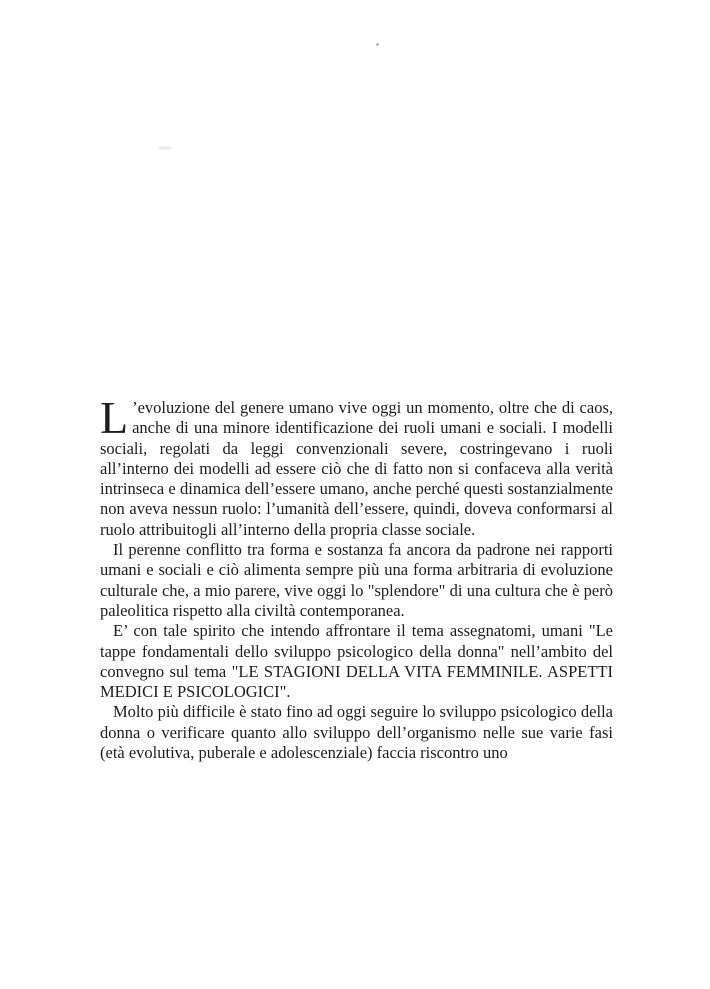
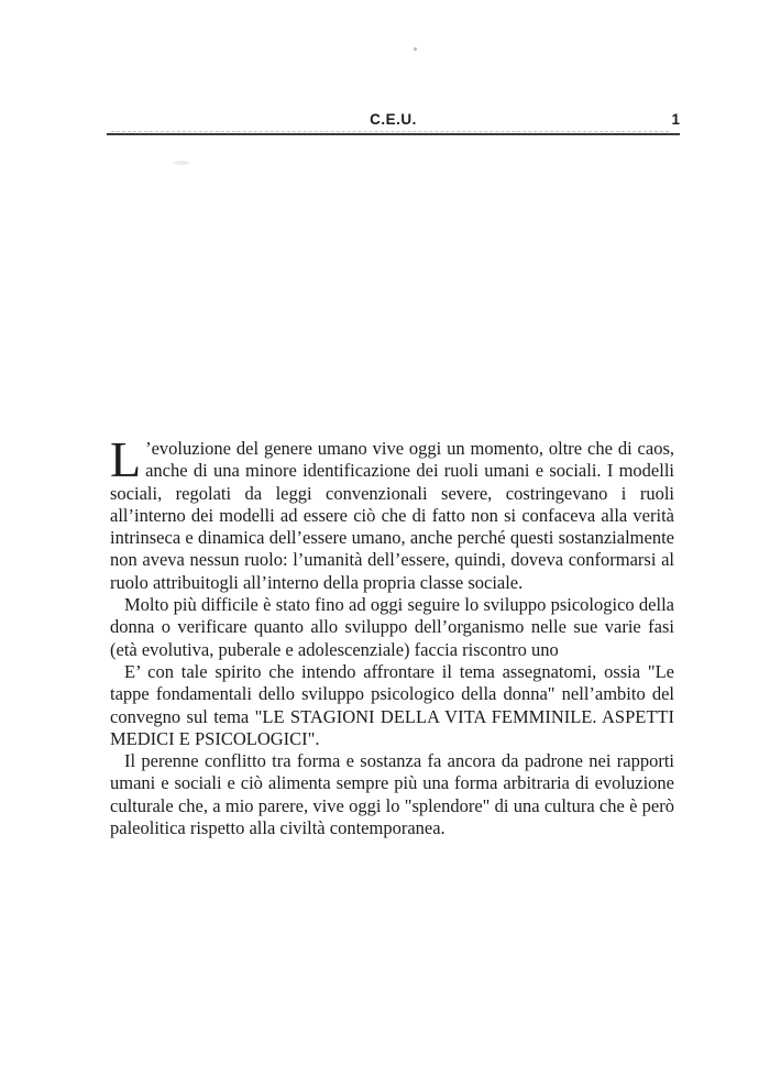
+ C.E.U.
+ 1
  L
  ’evoluzione del genere umano vive oggi un momento, oltre che di caos, anche di una minore identificazione dei ruoli umani e sociali. I modelli sociali, regolati da leggi convenzionali severe, costringevano i ruoli all’interno dei modelli ad essere ciò che di fatto non si confaceva alla verità intrinseca e dinamica dell’essere umano, anche perché questi sostanzialmente non aveva nessun ruolo: l’umanità dell’essere, quindi, doveva conformarsi al ruolo attribuitogli all’interno della propria classe sociale.
- Il perenne conflitto tra forma e sostanza fa ancora da padrone nei rapporti umani e sociali e ciò alimenta sempre più una forma arbitraria di evoluzione culturale che, a mio parere, vive oggi lo "splendore" di una cultura che è però paleolitica rispetto alla civiltà contemporanea.
+ Molto più difficile è stato fino ad oggi seguire lo sviluppo psicologico della donna o verificare quanto allo sviluppo dell’organismo nelle sue varie fasi (età evolutiva, puberale e adolescenziale) faccia riscontro uno
- E’ con tale spirito che intendo affrontare il tema assegnatomi, umani "Le tappe fondamentali dello sviluppo psicologico della donna" nell’ambito del convegno sul tema "LE STAGIONI DELLA VITA FEMMINILE. ASPETTI MEDICI E PSICOLOGICI".
+ E’ con tale spirito che intendo affrontare il tema assegnatomi, ossia "Le tappe fondamentali dello sviluppo psicologico della donna" nell’ambito del convegno sul tema "LE STAGIONI DELLA VITA FEMMINILE. ASPETTI MEDICI E PSICOLOGICI".
- Molto più difficile è stato fino ad oggi seguire lo sviluppo psicologico della donna o verificare quanto allo sviluppo dell’organismo nelle sue varie fasi (età evolutiva, puberale e adolescenziale) faccia riscontro uno
+ Il perenne conflitto tra forma e sostanza fa ancora da padrone nei rapporti umani e sociali e ciò alimenta sempre più una forma arbitraria di evoluzione culturale che, a mio parere, vive oggi lo "splendore" di una cultura che è però paleolitica rispetto alla civiltà contemporanea.
